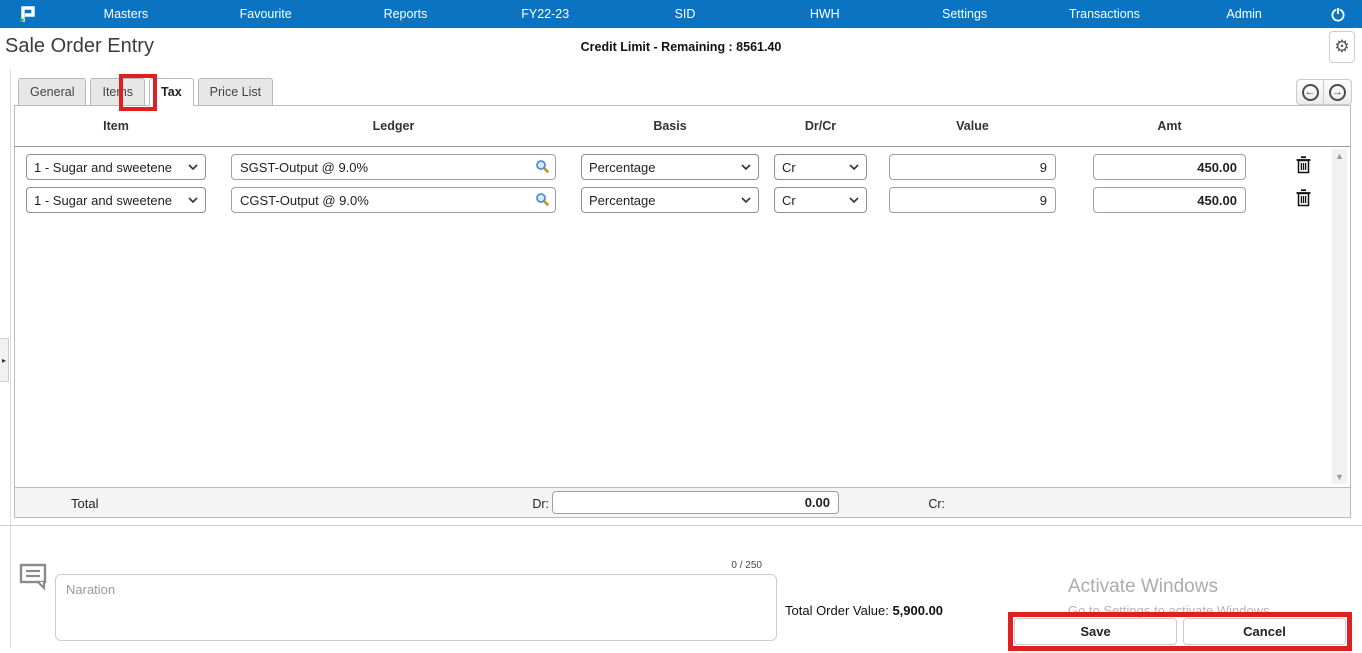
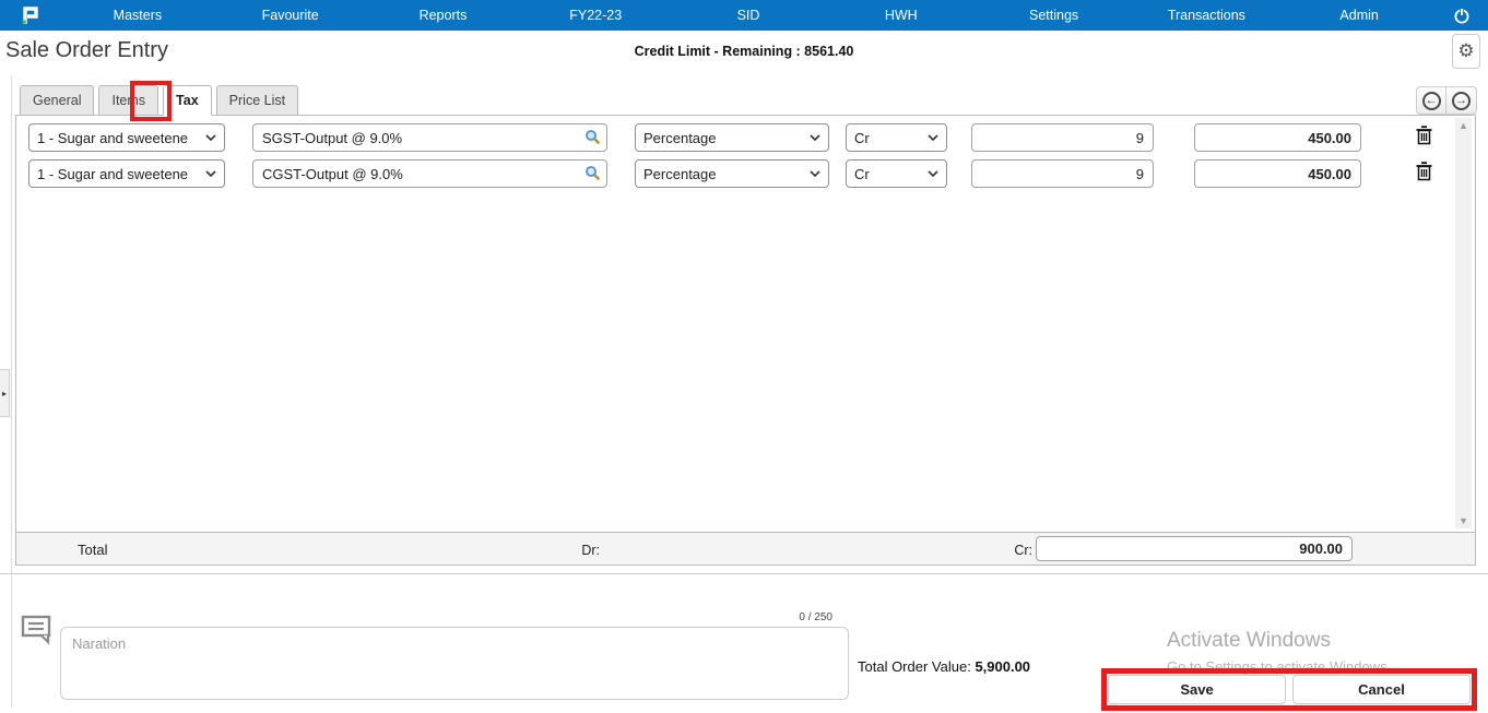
  Masters
  Favourite
  Reports
  FY22-23
  SID
  HWH
  Settings
  Transactions
  Admin
  Sale Order Entry
  Credit Limit - Remaining : 8561.40
  ⚙
  ▸
  General
  Items
  Tax
  Price List
  ←
  →
- Item
- Ledger
- Basis
- Dr/Cr
- Value
- Amt
  1 - Sugar and sweetene
  SGST-Output @ 9.0%
  Percentage
  Cr
  9
  450.00
  1 - Sugar and sweetene
  CGST-Output @ 9.0%
  Percentage
  Cr
  9
  450.00
  ▲
  ▼
  Total
  Dr:
- 0.00
  Cr:
+ 900.00
  0 / 250
  Naration
  Total Order Value: 5,900.00
  Activate Windows
  Go to Settings to activate Windows.
  Save
  Cancel
